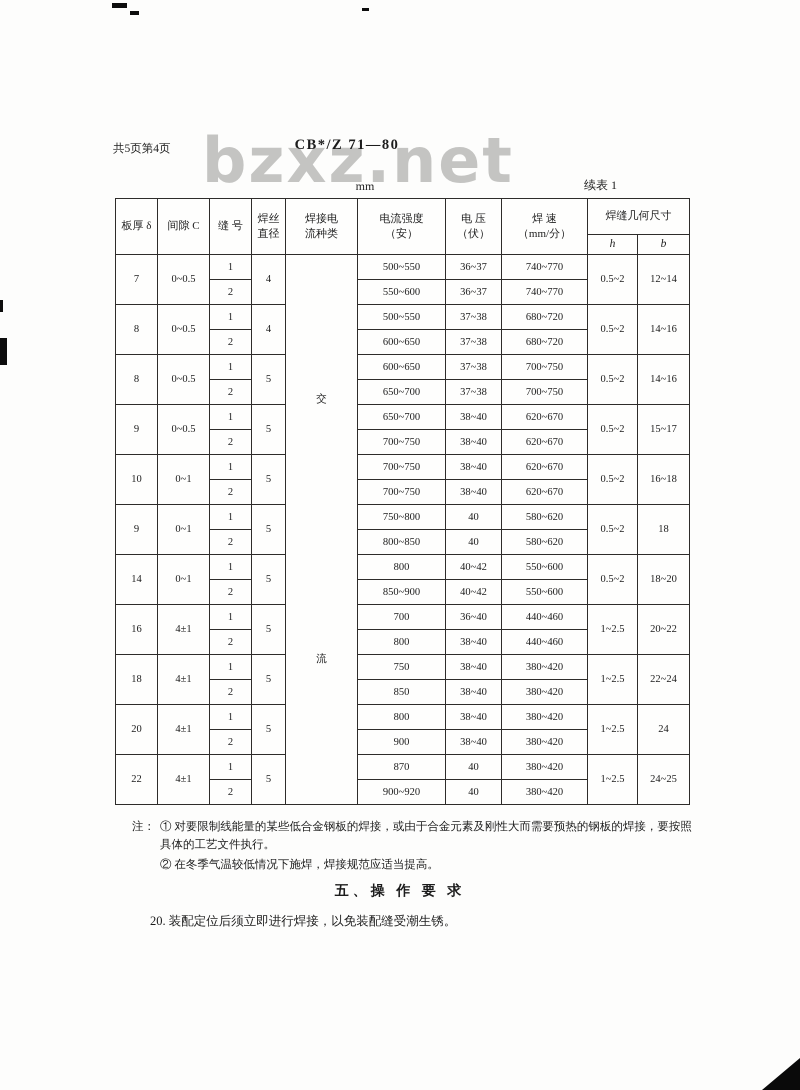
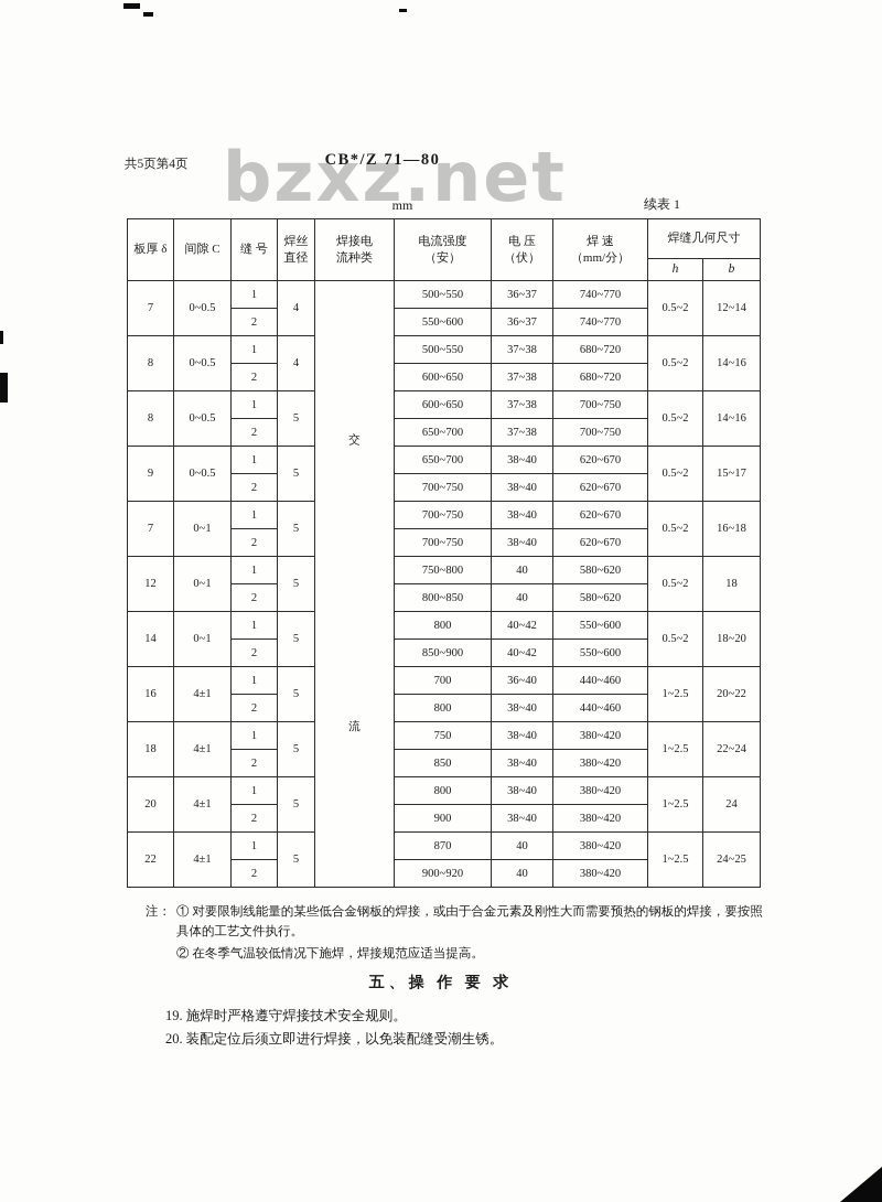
  bzxz.net
  共5页第4页
  CB*/Z 71—80
  mm
  续表 1
  板厚 δ	间隙 C	缝 号	焊丝直径	焊接电 流种类	电流强度 （安）	电 压 （伏）	焊 速 （mm/分）	焊缝几何尺寸
  h	b
  7	0~0.5	1	4	交流	500~550	36~37	740~770	0.5~2	12~14
  2	550~600	36~37	740~770
  8	0~0.5	1	4	500~550	37~38	680~720	0.5~2	14~16
  2	600~650	37~38	680~720
  8	0~0.5	1	5	600~650	37~38	700~750	0.5~2	14~16
  2	650~700	37~38	700~750
  9	0~0.5	1	5	650~700	38~40	620~670	0.5~2	15~17
  2	700~750	38~40	620~670
- 10	0~1	1	5	700~750	38~40	620~670	0.5~2	16~18
+ 7	0~1	1	5	700~750	38~40	620~670	0.5~2	16~18
  2	700~750	38~40	620~670
- 9	0~1	1	5	750~800	40	580~620	0.5~2	18
+ 12	0~1	1	5	750~800	40	580~620	0.5~2	18
  2	800~850	40	580~620
  14	0~1	1	5	800	40~42	550~600	0.5~2	18~20
  2	850~900	40~42	550~600
  16	4±1	1	5	700	36~40	440~460	1~2.5	20~22
  2	800	38~40	440~460
  18	4±1	1	5	750	38~40	380~420	1~2.5	22~24
  2	850	38~40	380~420
  20	4±1	1	5	800	38~40	380~420	1~2.5	24
  2	900	38~40	380~420
  22	4±1	1	5	870	40	380~420	1~2.5	24~25
  2	900~920	40	380~420
  注：
  ① 对要限制线能量的某些低合金钢板的焊接，或由于合金元素及刚性大而需要预热的钢板的焊接，要按照具体的工艺文件执行。
  ② 在冬季气温较低情况下施焊，焊接规范应适当提高。
  五、操 作 要 求
+ 19. 施焊时严格遵守焊接技术安全规则。
  20. 装配定位后须立即进行焊接，以免装配缝受潮生锈。
